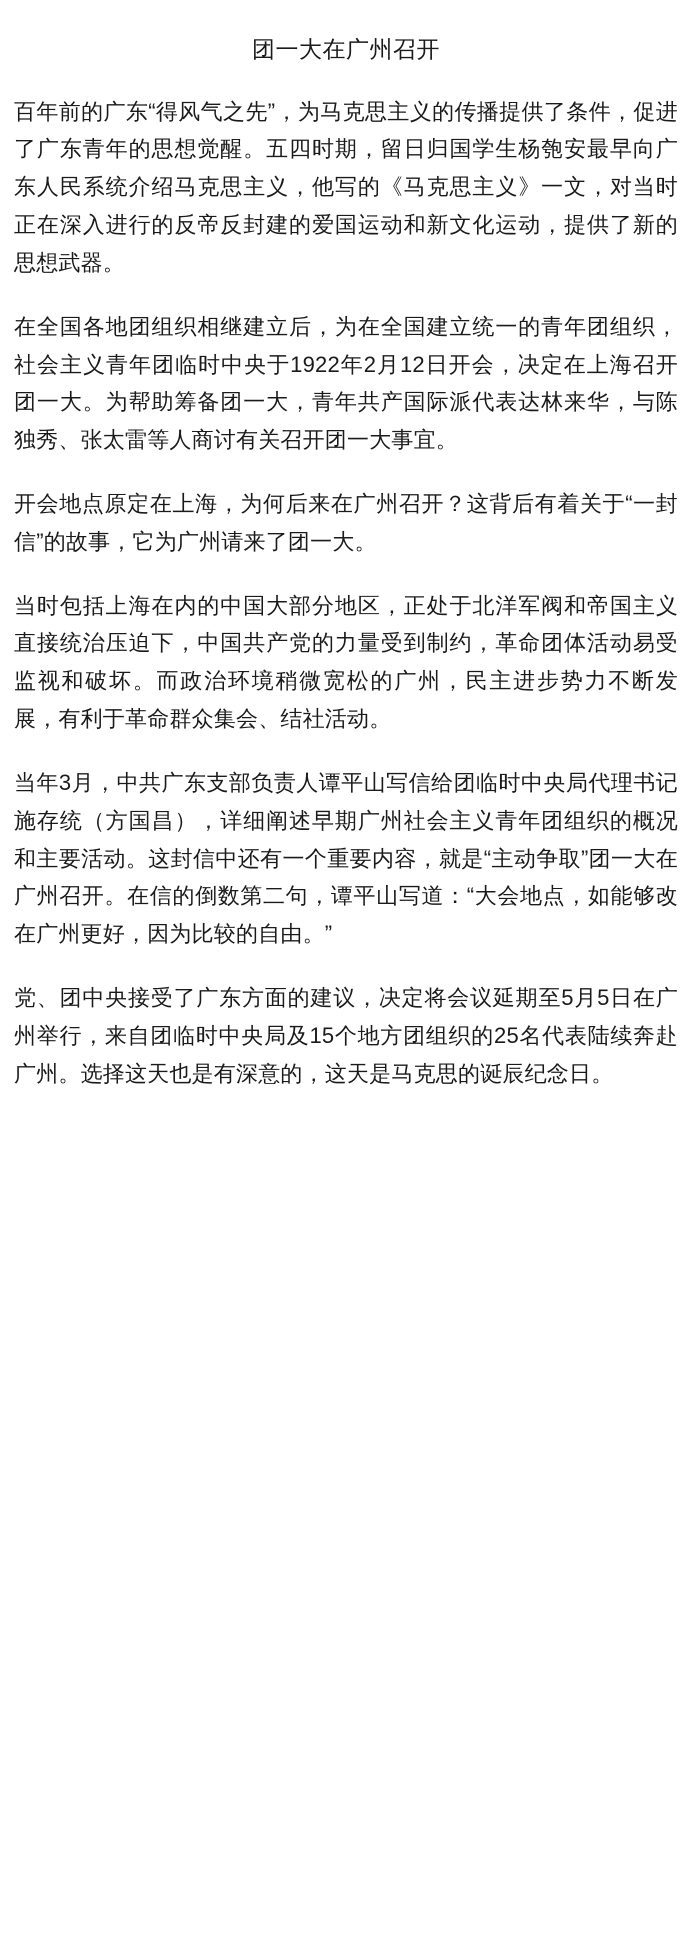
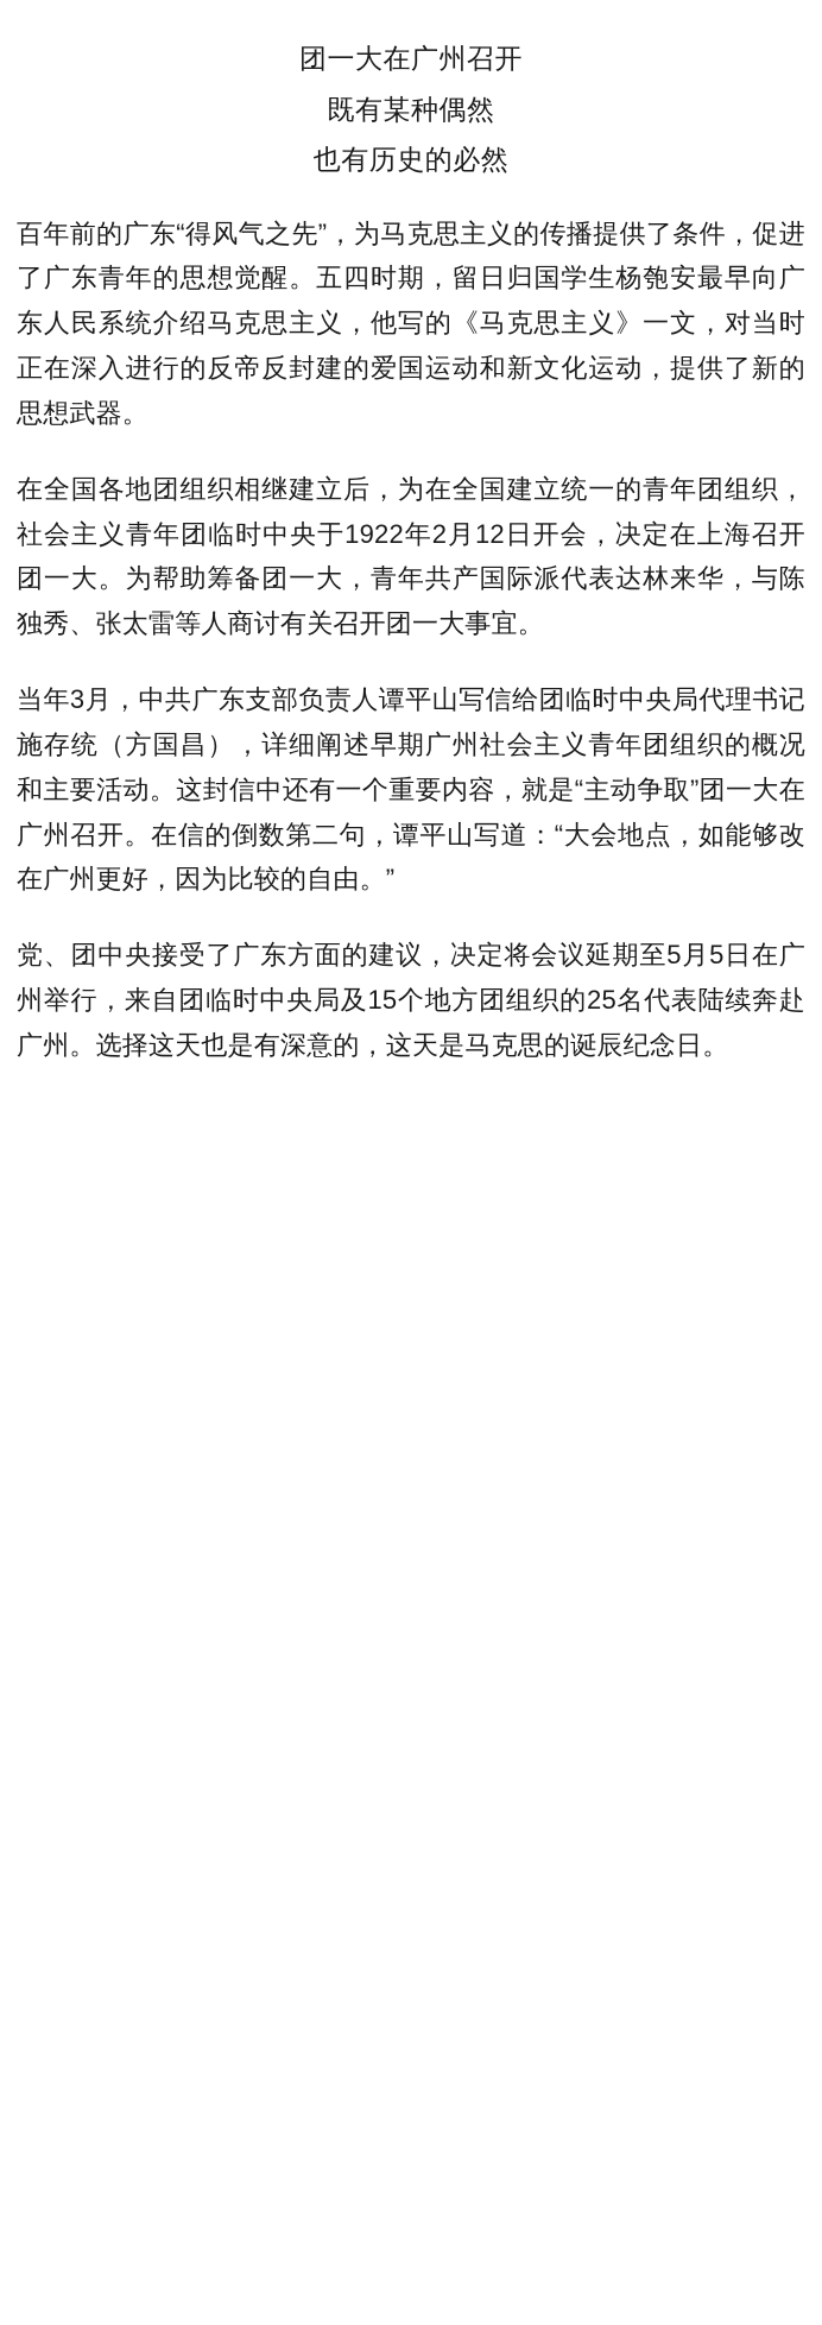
  团一大在广州召开
+ 既有某种偶然
+ 也有历史的必然
  百年前的广东“得风气之先”，为马克思主义的传播提供了条件，促进了广东青年的思想觉醒。五四时期，留日归国学生杨匏安最早向广东人民系统介绍马克思主义，他写的《马克思主义》一文，对当时正在深入进行的反帝反封建的爱国运动和新文化运动，提供了新的思想武器。
  在全国各地团组织相继建立后，为在全国建立统一的青年团组织，社会主义青年团临时中央于1922年2月12日开会，决定在上海召开团一大。为帮助筹备团一大，青年共产国际派代表达林来华，与陈独秀、张太雷等人商讨有关召开团一大事宜。
- 开会地点原定在上海，为何后来在广州召开？这背后有着关于“一封信”的故事，它为广州请来了团一大。
- 当时包括上海在内的中国大部分地区，正处于北洋军阀和帝国主义直接统治压迫下，中国共产党的力量受到制约，革命团体活动易受监视和破坏。而政治环境稍微宽松的广州，民主进步势力不断发展，有利于革命群众集会、结社活动。
  当年3月，中共广东支部负责人谭平山写信给团临时中央局代理书记施存统（方国昌），详细阐述早期广州社会主义青年团组织的概况和主要活动。这封信中还有一个重要内容，就是“主动争取”团一大在广州召开。在信的倒数第二句，谭平山写道：“大会地点，如能够改在广州更好，因为比较的自由。”
  党、团中央接受了广东方面的建议，决定将会议延期至5月5日在广州举行，来自团临时中央局及15个地方团组织的25名代表陆续奔赴广州。选择这天也是有深意的，这天是马克思的诞辰纪念日。
